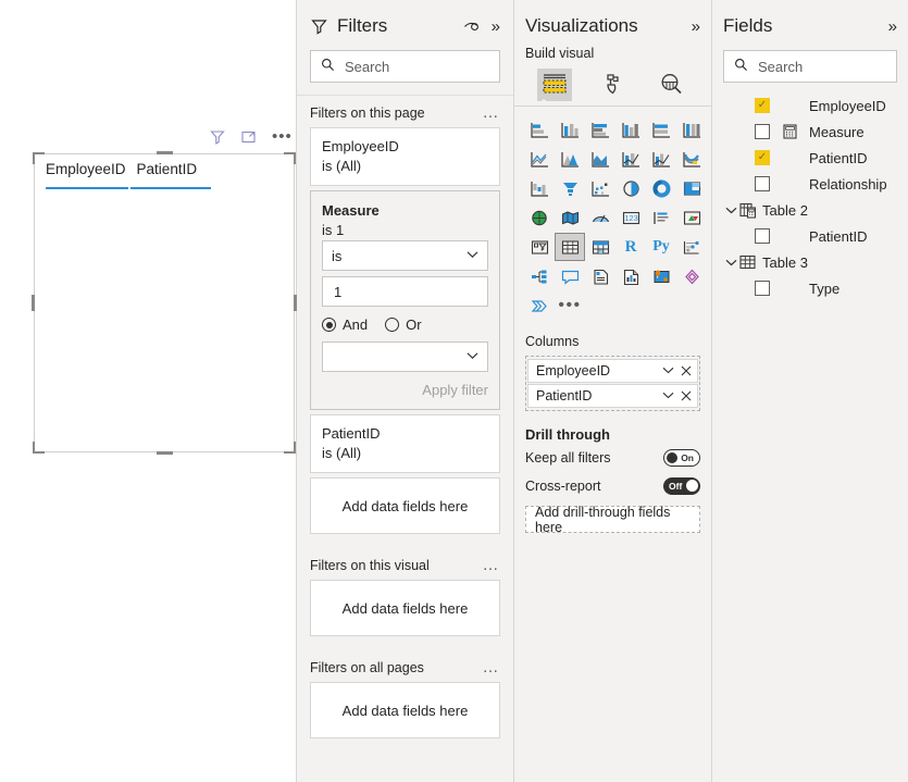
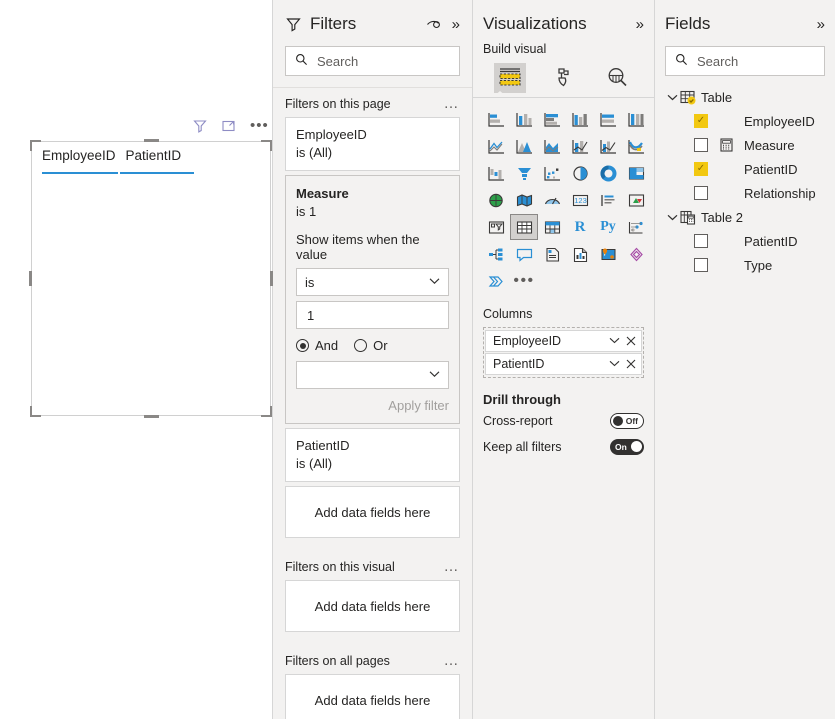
  •••
  EmployeeID
  PatientID
  Filters
  »
  Search
  Filters on this page
  …
  EmployeeID
  is (All)
  Measure
  is 1
+ Show items when the value
  is
  1
  And
  Or
  Apply filter
  PatientID
  is (All)
  Add data fields here
  Filters on this visual
  …
  Add data fields here
  Filters on all pages
  …
  Add data fields here
  Visualizations
  »
  Build visual
  123
  R
  Py
  •••
  Columns
  EmployeeID
  PatientID
  Drill through
- Keep all filters
+ Cross-report
- On
+ Off
- Cross-report
+ Keep all filters
- Off
+ On
- Add drill-through fields here
  Fields
  »
  Search
+ Table
  ✓
  EmployeeID
  Measure
  ✓
  PatientID
  Relationship
  Table 2
  PatientID
- Table 3
  Type
